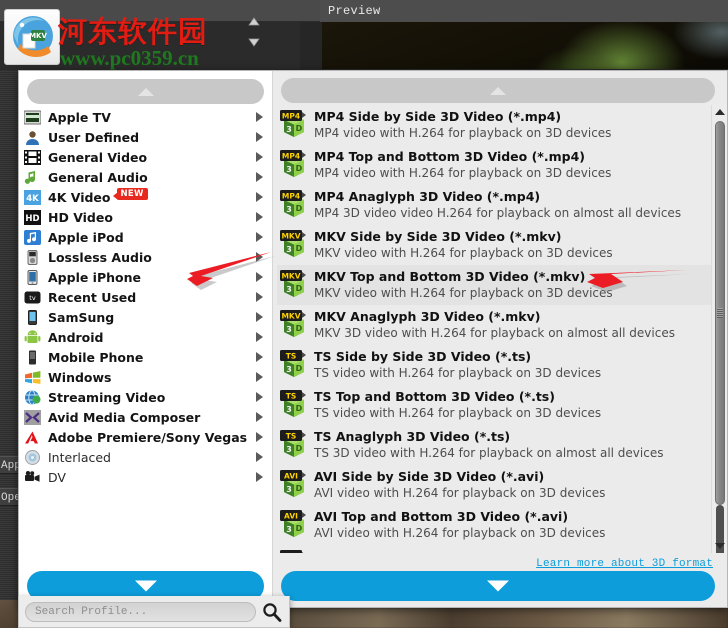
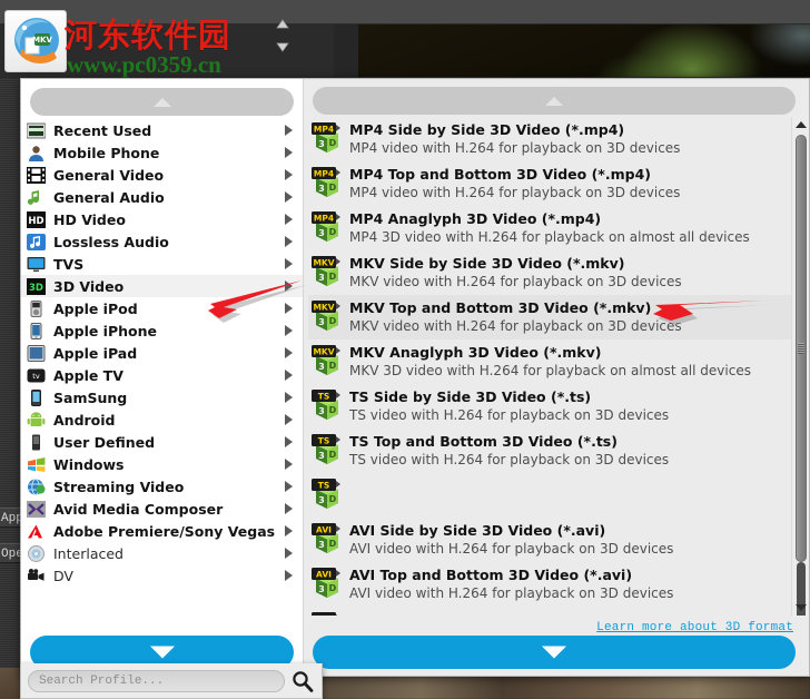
- Preview
  MKV
  河东软件园
  www.pc0359.cn
- Apple TV
+ Recent Used
- User Defined
+ Mobile Phone
  General Video
  General Audio
- 4K
- 4K Video
- NEW
  HD
  HD Video
- Apple iPod
+ Lossless Audio
+ TVS
+ 3D
+ 3D Video
- Lossless Audio
+ Apple iPod
  Apple iPhone
+ Apple iPad
  tv
- Recent Used
+ Apple TV
  SamSung
  Android
- Mobile Phone
+ User Defined
  Windows
  Streaming Video
  Avid Media Composer
  Adobe Premiere/Sony Vegas
  Interlaced
  DV
  3
  D
  MP4
  MP4 Side by Side 3D Video (*.mp4)
  MP4 video with H.264 for playback on 3D devices
  3
  D
  MP4
  MP4 Top and Bottom 3D Video (*.mp4)
  MP4 video with H.264 for playback on 3D devices
  3
  D
  MP4
  MP4 Anaglyph 3D Video (*.mp4)
- MP4 3D video video H.264 for playback on almost all devices
+ MP4 3D video with H.264 for playback on almost all devices
  3
  D
  MKV
  MKV Side by Side 3D Video (*.mkv)
  MKV video with H.264 for playback on 3D devices
  3
  D
  MKV
  MKV Top and Bottom 3D Video (*.mkv)
  MKV video with H.264 for playback on 3D devices
  3
  D
  MKV
  MKV Anaglyph 3D Video (*.mkv)
  MKV 3D video with H.264 for playback on almost all devices
  3
  D
  TS
  TS Side by Side 3D Video (*.ts)
  TS video with H.264 for playback on 3D devices
  3
  D
  TS
  TS Top and Bottom 3D Video (*.ts)
  TS video with H.264 for playback on 3D devices
  3
  D
  TS
- TS Anaglyph 3D Video (*.ts)
- TS 3D video with H.264 for playback on almost all devices
  3
  D
  AVI
  AVI Side by Side 3D Video (*.avi)
  AVI video with H.264 for playback on 3D devices
  3
  D
  AVI
  AVI Top and Bottom 3D Video (*.avi)
  AVI video with H.264 for playback on 3D devices
  Learn more about 3D format
  Search Profile...
